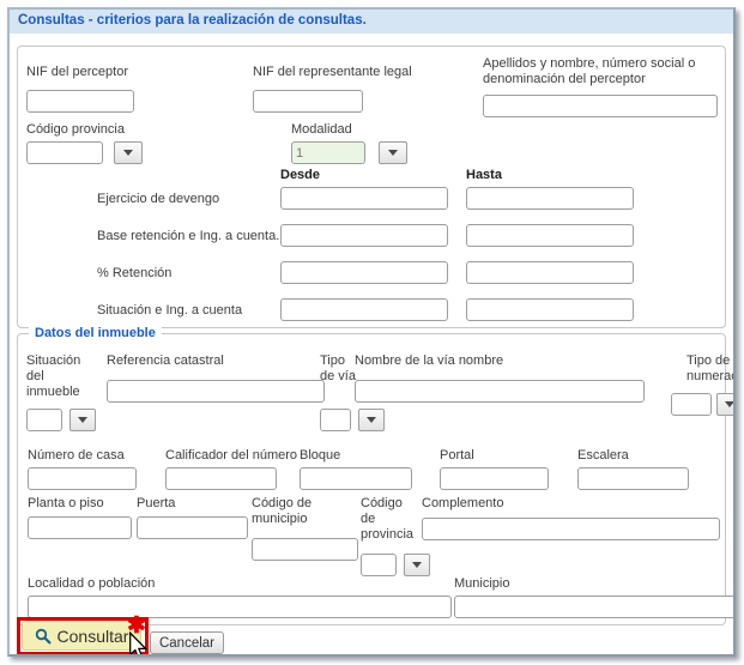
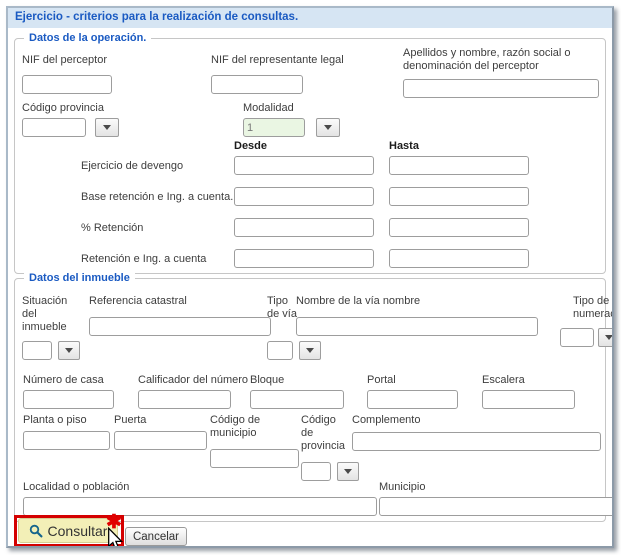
- Consultas - criterios para la realización de consultas.
+ Ejercicio - criterios para la realización de consultas.
+ Datos de la operación.
  NIF del perceptor
  NIF del representante legal
- Apellidos y nombre, número social o denominación del perceptor
+ Apellidos y nombre, razón social o denominación del perceptor
  Código provincia
  Modalidad
  1
  Desde
  Hasta
  Ejercicio de devengo
  Base retención e Ing. a cuenta.
  % Retención
- Situación e Ing. a cuenta
+ Retención e Ing. a cuenta
  Datos del inmueble
  Situación del inmueble
  Referencia catastral
  Tipo de vía
  Nombre de la vía nombre
  Tipo de numera
  Número de casa
  Calificador del número
  Bloque
  Portal
  Escalera
  Planta o piso
  Puerta
  Código de municipio
  Código de provincia
  Complemento
  Localidad o población
  Municipio
  Consultar
  Cancelar
  ✱
